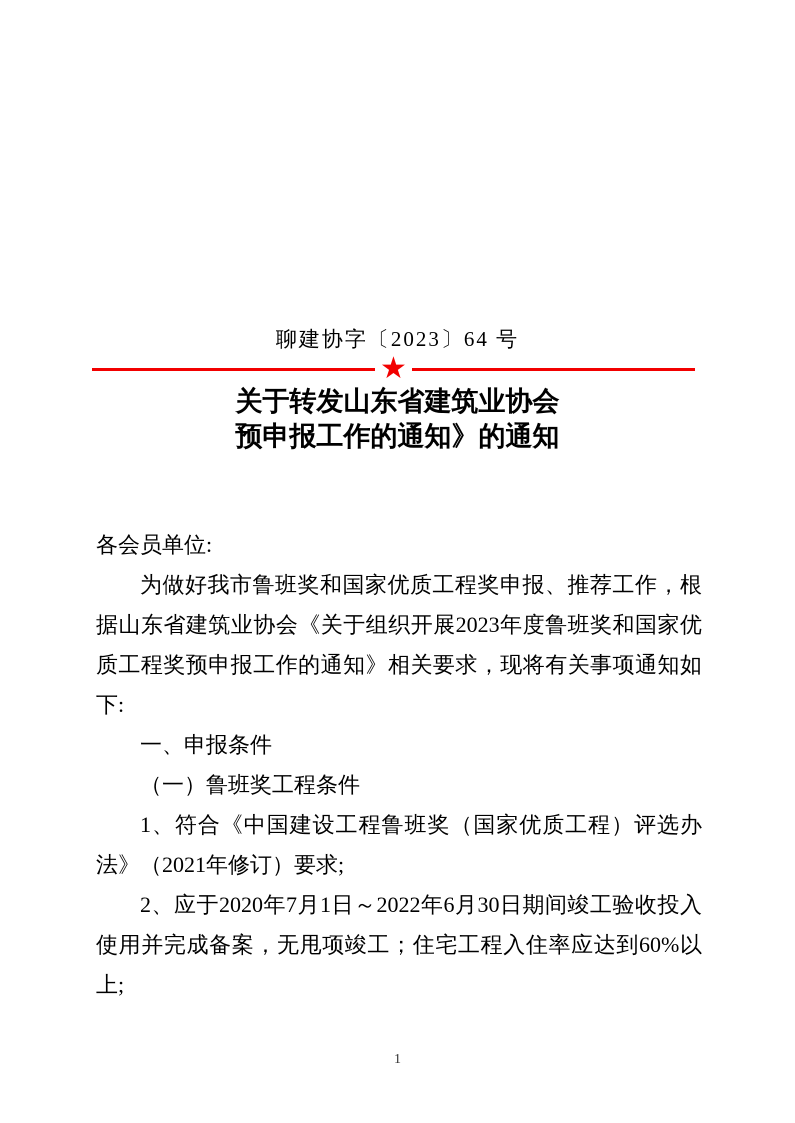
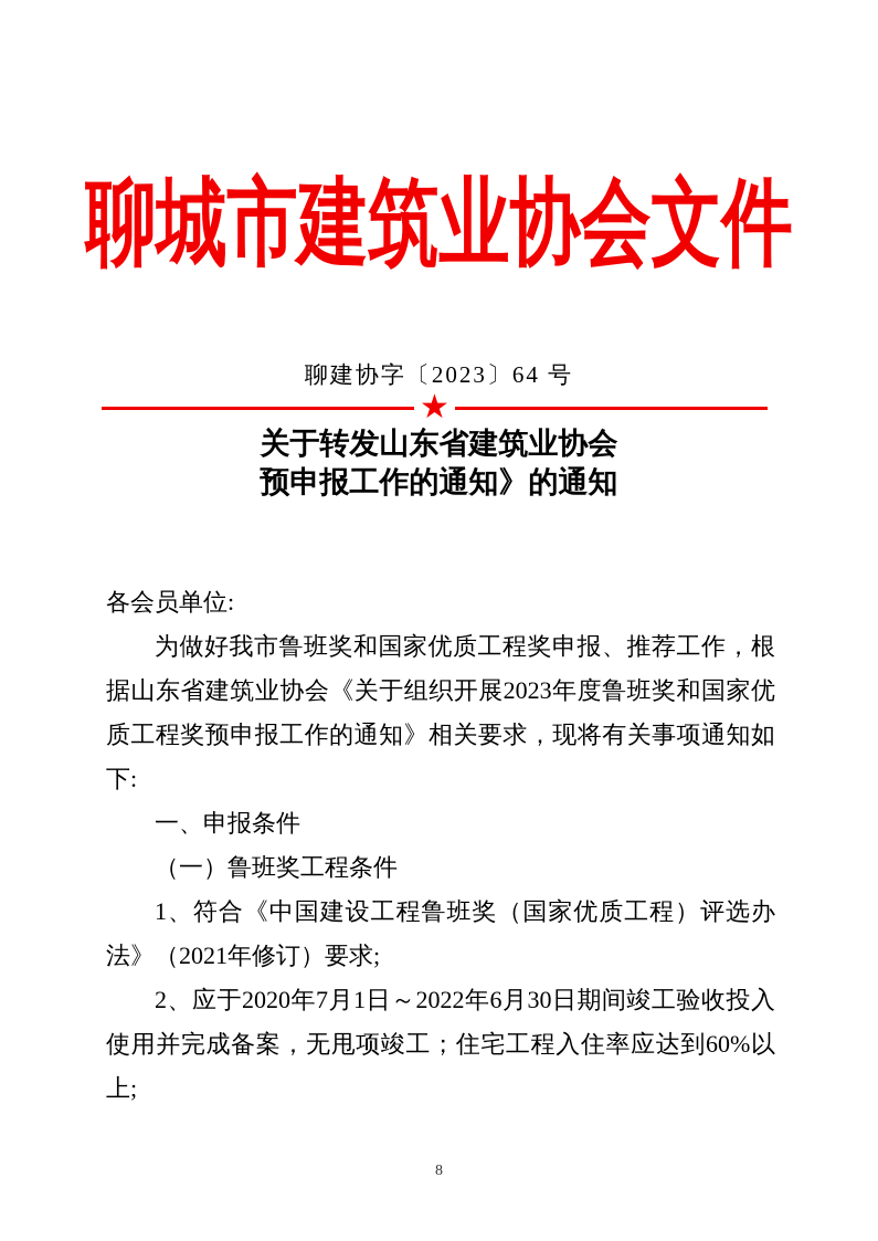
+ 聊城市建筑业协会文件
  聊建协字〔2023〕64 号
  ★
  关于转发山东省建筑业协会
  预申报工作的通知》的通知
  各会员单位:
  为做好我市鲁班奖和国家优质工程奖申报、推荐工作，根据山东省建筑业协会《关于组织开展2023年度鲁班奖和国家优质工程奖预申报工作的通知》相关要求，现将有关事项通知如下:
  一、申报条件
  （一）鲁班奖工程条件
  1、符合《中国建设工程鲁班奖（国家优质工程）评选办法》（2021年修订）要求;
  2、应于2020年7月1日～2022年6月30日期间竣工验收投入使用并完成备案，无甩项竣工；住宅工程入住率应达到60%以上;
- 1
+ 8
